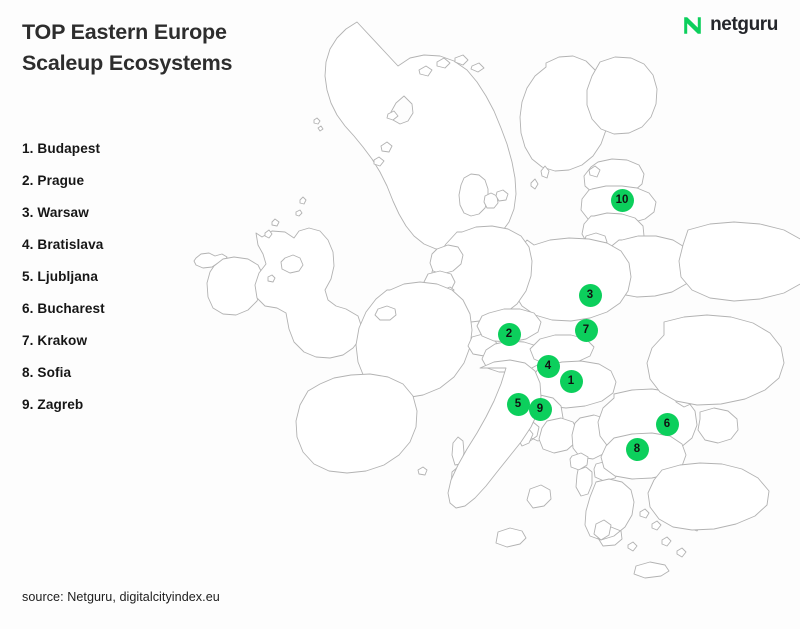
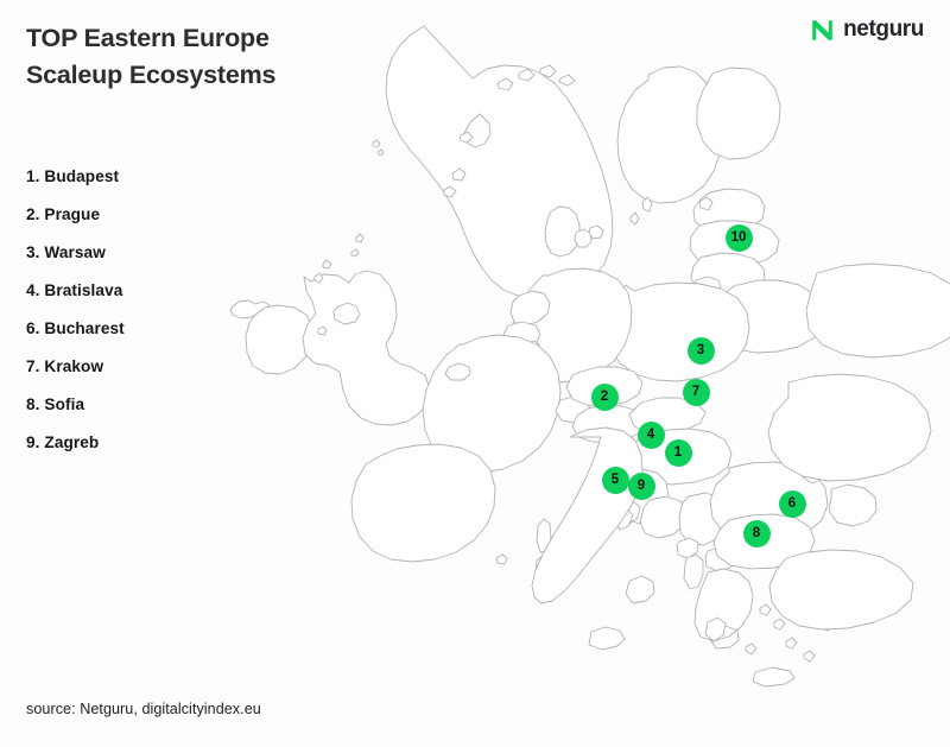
  1
  2
  3
  4
  5
  6
  7
  8
  9
  10
  TOP Eastern Europe
  Scaleup Ecosystems
  netguru
  1. Budapest
  2. Prague
  3. Warsaw
  4. Bratislava
- 5. Ljubljana
  6. Bucharest
  7. Krakow
  8. Sofia
  9. Zagreb
  source: Netguru, digitalcityindex.eu
